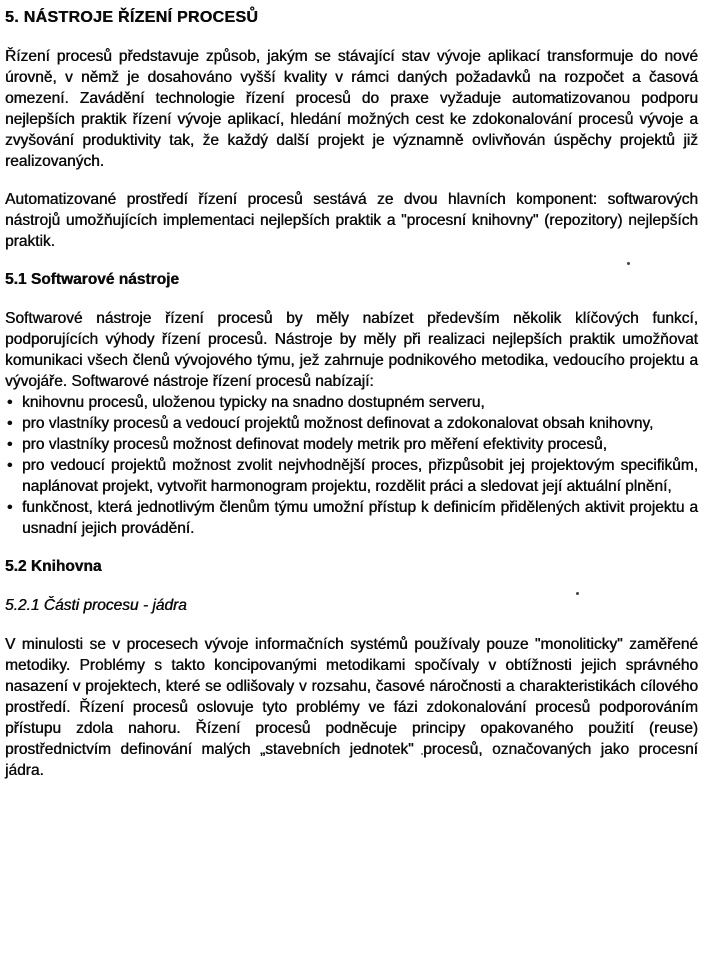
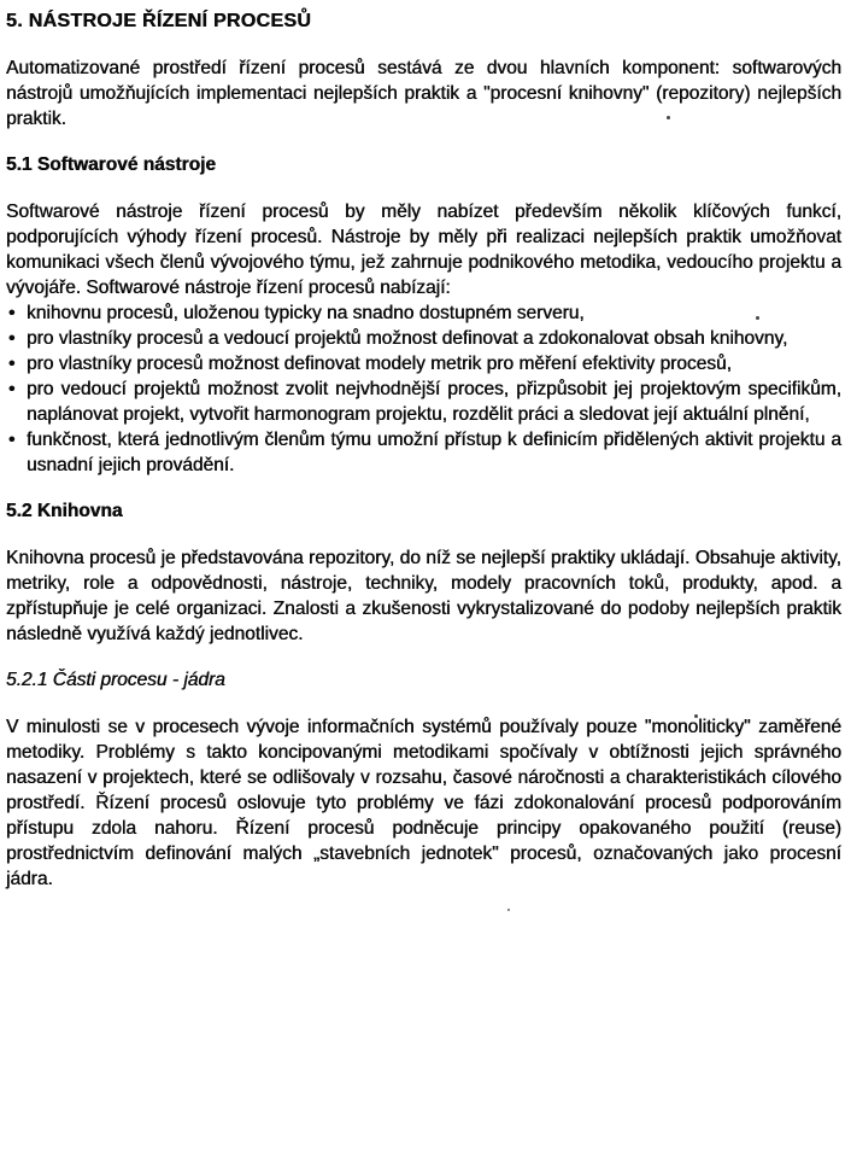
  5. NÁSTROJE ŘÍZENÍ PROCESŮ
- Řízení procesů představuje způsob, jakým se stávající stav vývoje aplikací transformuje do nové úrovně, v němž je dosahováno vyšší kvality v rámci daných požadavků na rozpočet a časová omezení. Zavádění technologie řízení procesů do praxe vyžaduje automatizovanou podporu nejlepších praktik řízení vývoje aplikací, hledání možných cest ke zdokonalování procesů vývoje a zvyšování produktivity tak, že každý další projekt je významně ovlivňován úspěchy projektů již realizovaných.
  Automatizované prostředí řízení procesů sestává ze dvou hlavních komponent: softwarových nástrojů umožňujících implementaci nejlepších praktik a "procesní knihovny" (repozitory) nejlepších praktik.
  5.1 Softwarové nástroje
  Softwarové nástroje řízení procesů by měly nabízet především několik klíčových funkcí, podporujících výhody řízení procesů. Nástroje by měly při realizaci nejlepších praktik umožňovat komunikaci všech členů vývojového týmu, jež zahrnuje podnikového metodika, vedoucího projektu a vývojáře. Softwarové nástroje řízení procesů nabízají:
  knihovnu procesů, uloženou typicky na snadno dostupném serveru,
  pro vlastníky procesů a vedoucí projektů možnost definovat a zdokonalovat obsah knihovny,
  pro vlastníky procesů možnost definovat modely metrik pro měření efektivity procesů,
  pro vedoucí projektů možnost zvolit nejvhodnější proces, přizpůsobit jej projektovým specifikům, naplánovat projekt, vytvořit harmonogram projektu, rozdělit práci a sledovat její aktuální plnění,
  funkčnost, která jednotlivým členům týmu umožní přístup k definicím přidělených aktivit projektu a usnadní jejich provádění.
  5.2 Knihovna
+ Knihovna procesů je představována repozitory, do níž se nejlepší praktiky ukládají. Obsahuje aktivity, metriky, role a odpovědnosti, nástroje, techniky, modely pracovních toků, produkty, apod. a zpřístupňuje je celé organizaci. Znalosti a zkušenosti vykrystalizované do podoby nejlepších praktik následně využívá každý jednotlivec.
  5.2.1 Části procesu - jádra
  V minulosti se v procesech vývoje informačních systémů používaly pouze "monoliticky" zaměřené metodiky. Problémy s takto koncipovanými metodikami spočívaly v obtížnosti jejich správného nasazení v projektech, které se odlišovaly v rozsahu, časové náročnosti a charakteristikách cílového prostředí. Řízení procesů oslovuje tyto problémy ve fázi zdokonalování procesů podporováním přístupu zdola nahoru. Řízení procesů podněcuje principy opakovaného použití (reuse) prostřednictvím definování malých „stavebních jednotek" procesů, označovaných jako procesní jádra.
